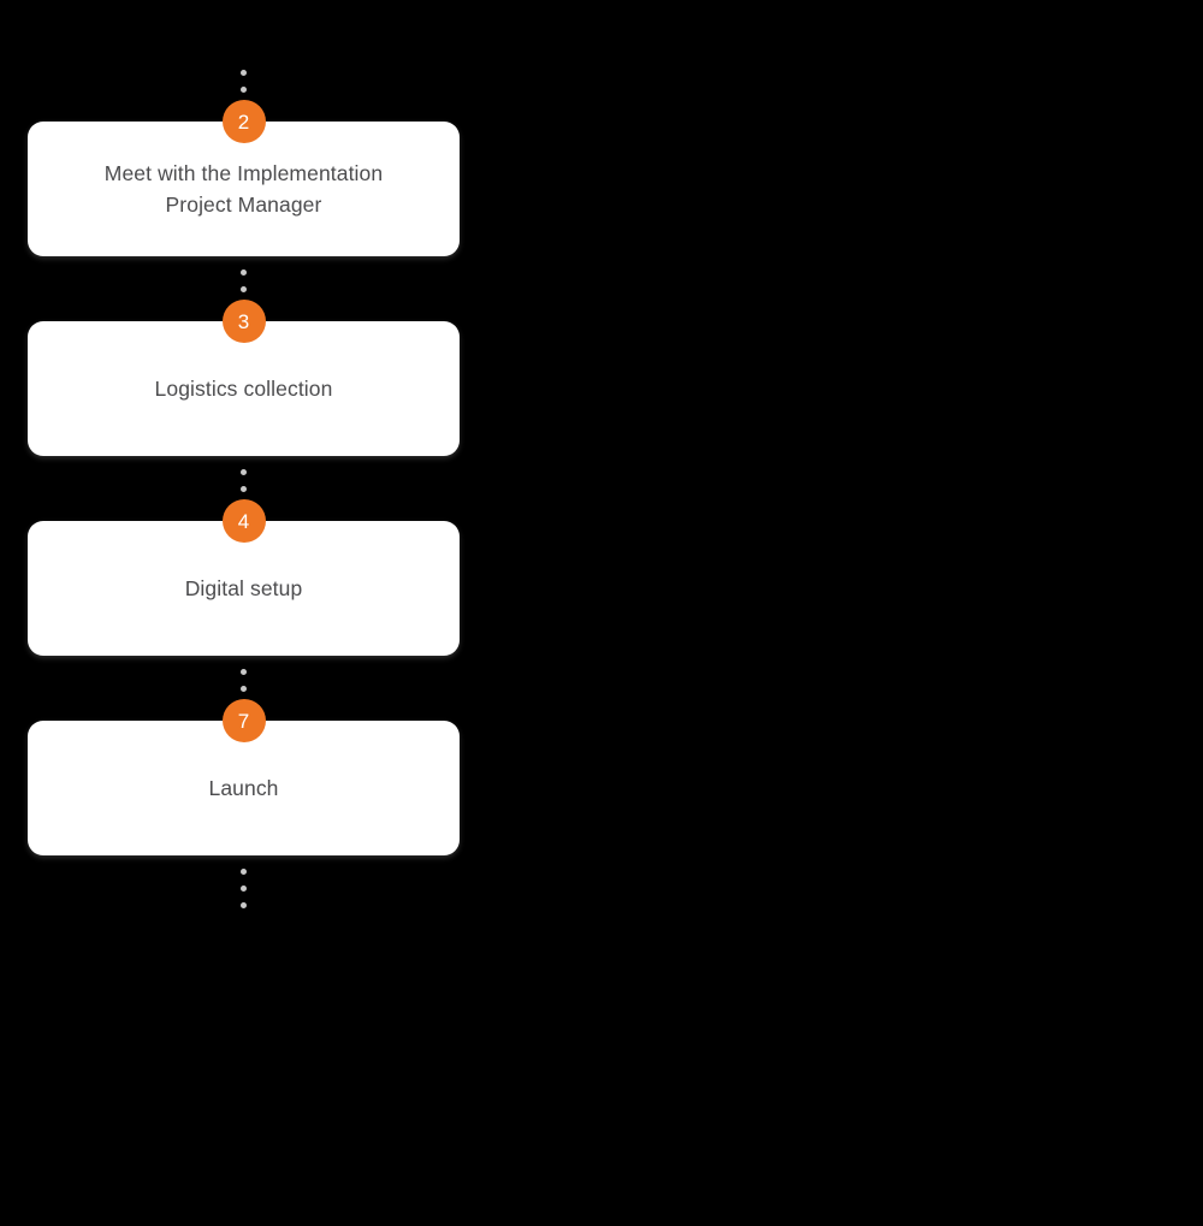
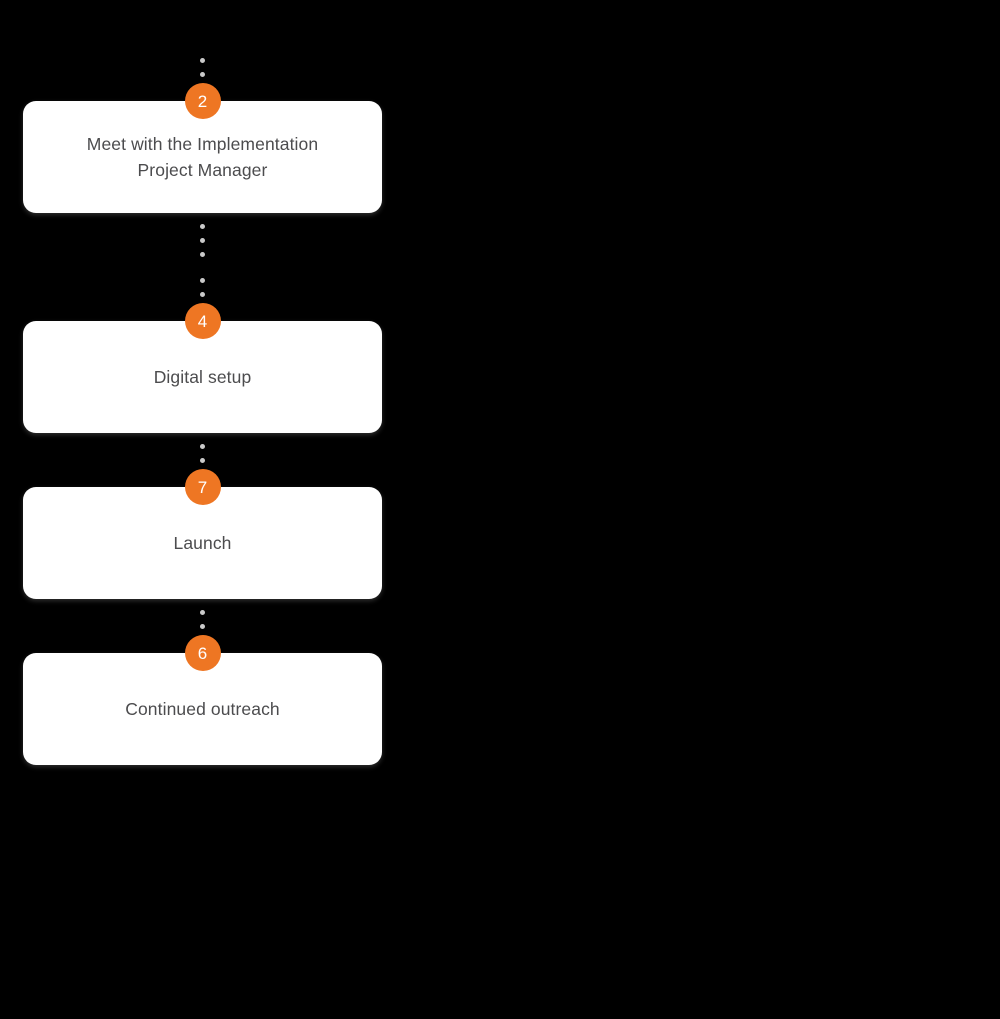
  Meet with the Implementation
  Project Manager
  2
- Logistics collection
- 3
  Digital setup
  4
  Launch
  7
+ Continued outreach
+ 6
